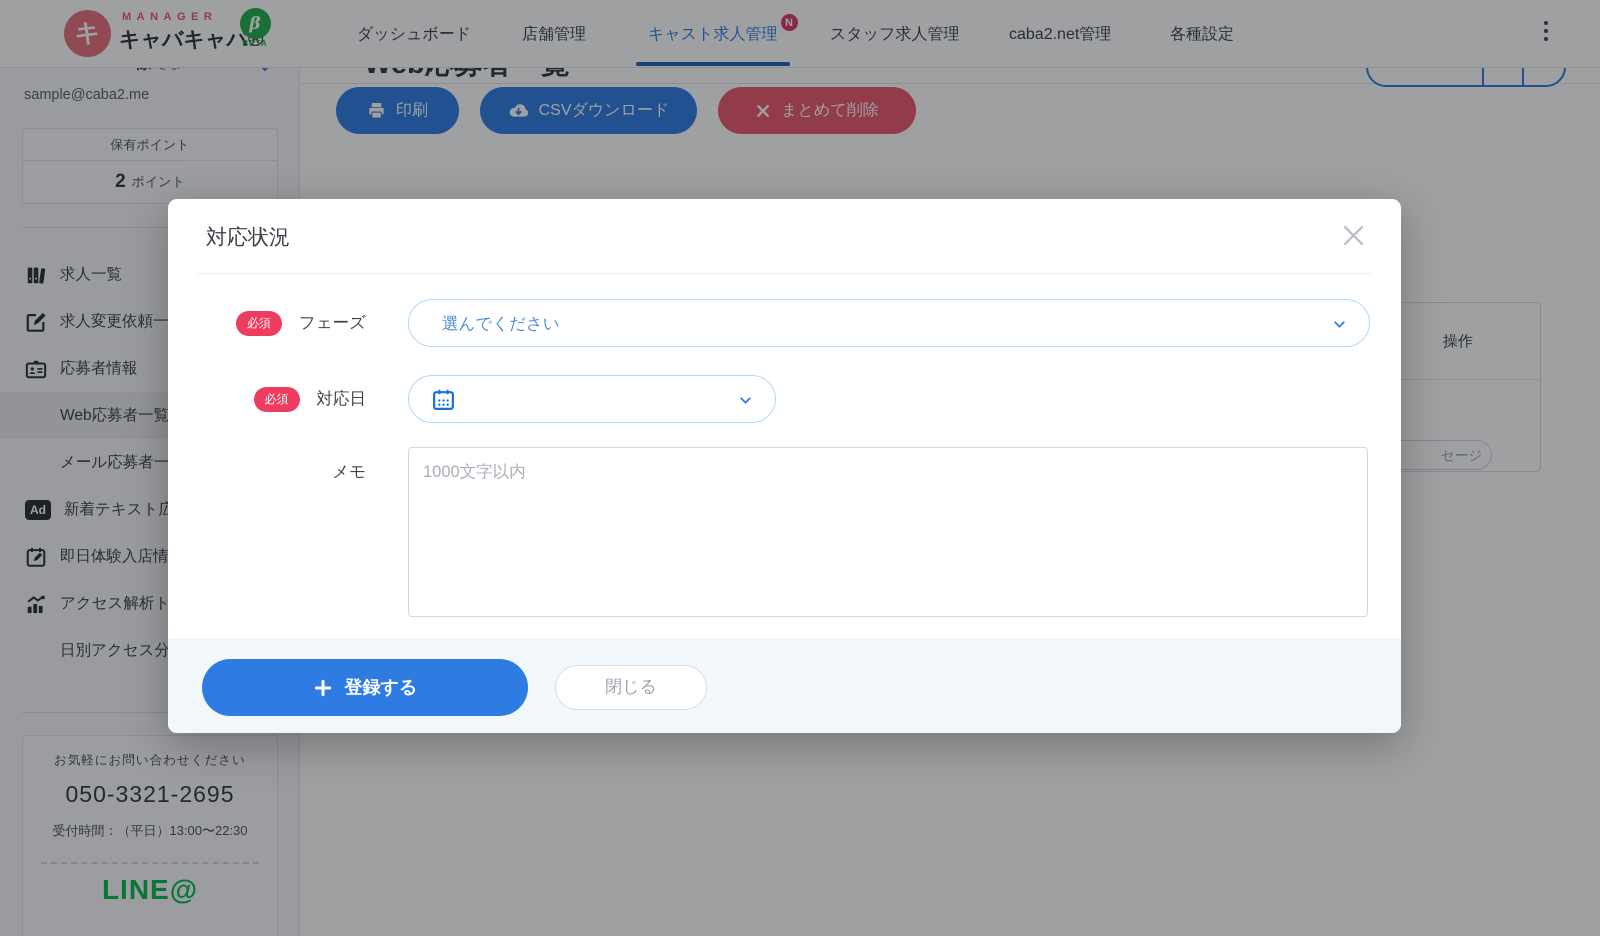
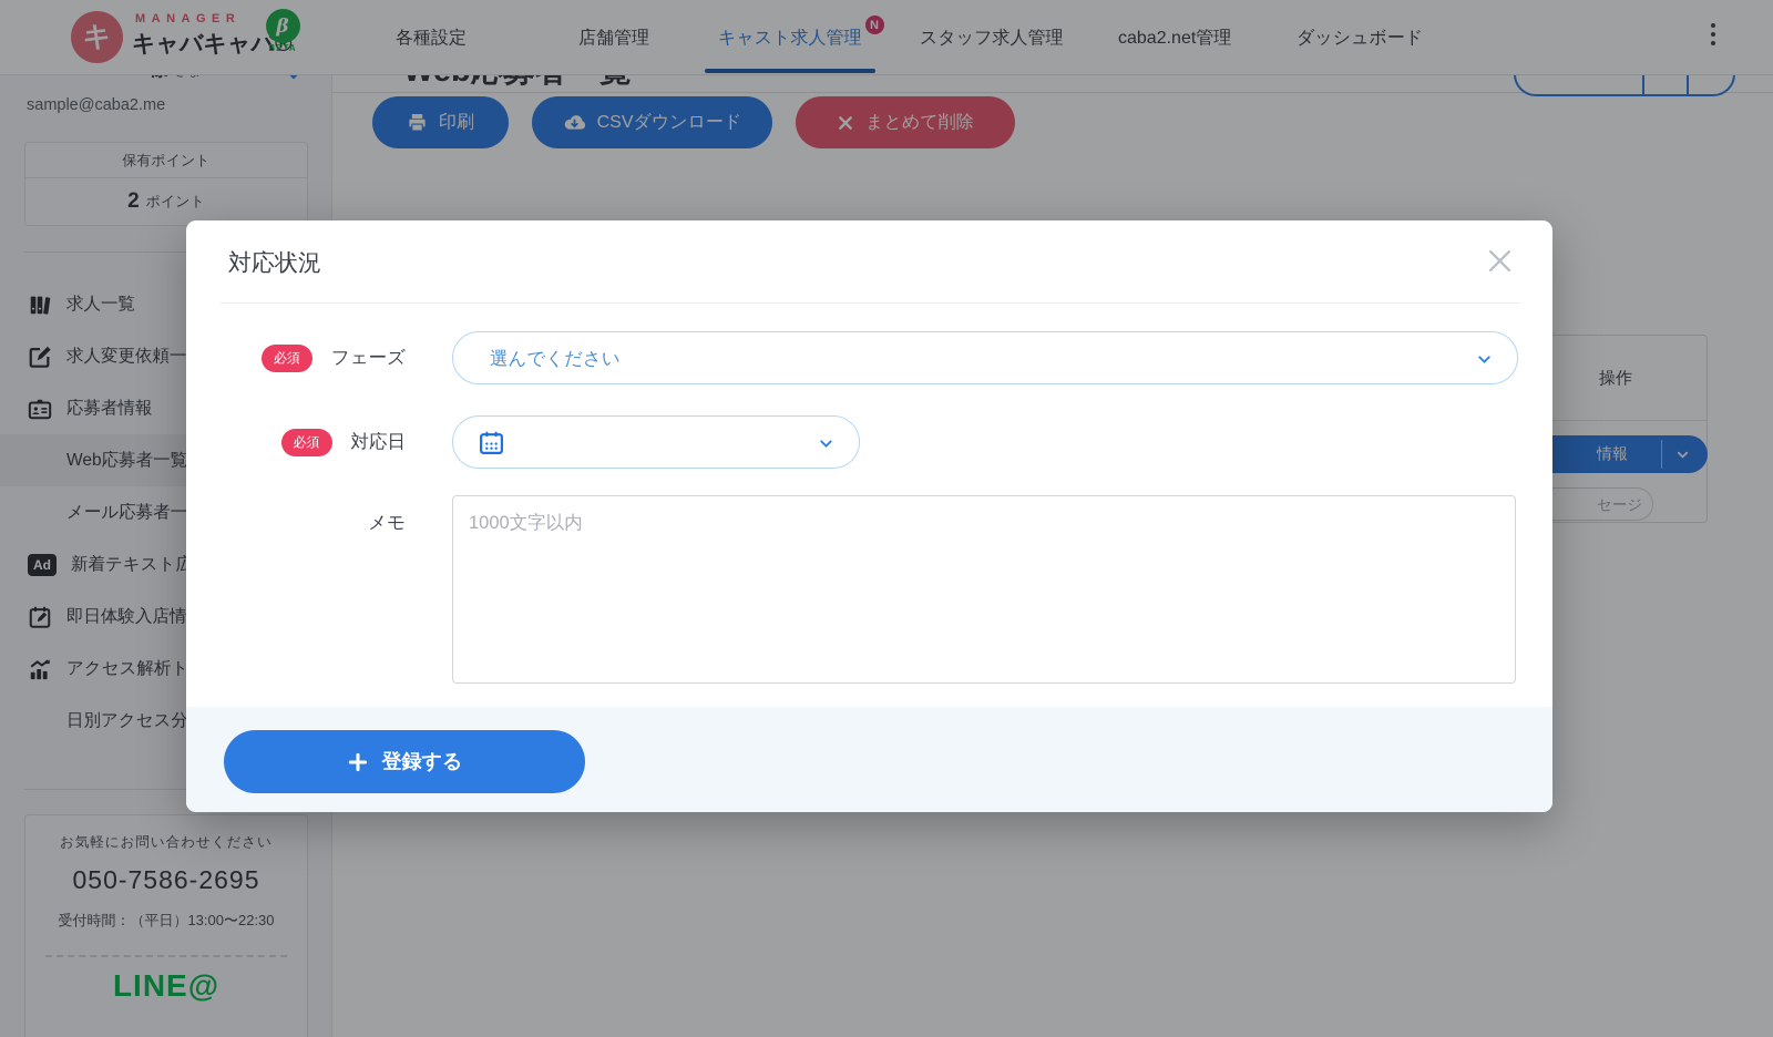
  sample@caba2.me
  保有ポイント
  2
  ポイント
  求人一覧
  求人変更依頼一
  応募者情報
  Web応募者一覧
  メール応募者一
  Ad
  新着テキスト広
  即日体験入店情
  アクセス解析ト
  日別アクセス分
  お気軽にお問い合わせください
- 050-3321-2695
+ 050-7586-2695
  受付時間：（平日）13:00〜22:30
  LINE@
  印刷
  CSVダウンロード
  まとめて削除
  操作
+ 情報
  セージ
  キ
  MANAGER
  キャバキャバ®
  β
  BETA
- ダッシュボード
+ 各種設定
  店舗管理
  キャスト求人管理
  N
  スタッフ求人管理
  caba2.net管理
- 各種設定
+ ダッシュボード
  対応状況
  必須
  フェーズ
  選んでください
  必須
  対応日
  メモ
  1000文字以内
  登録する
- 閉じる
